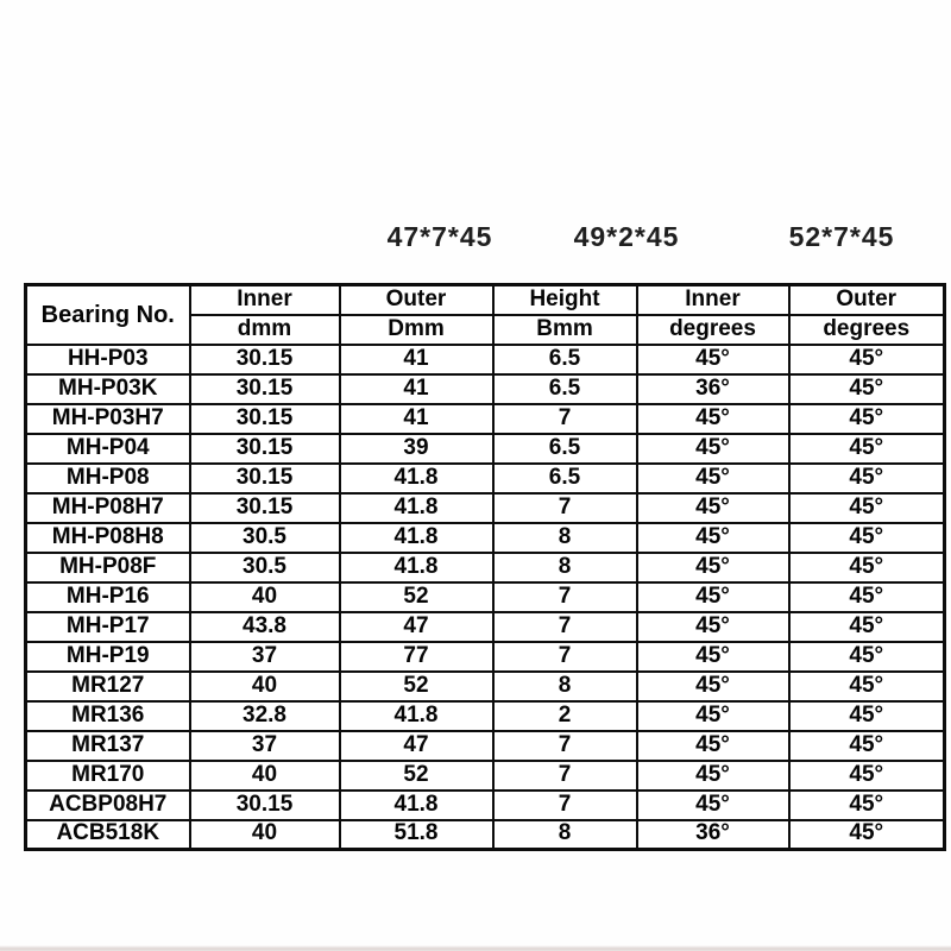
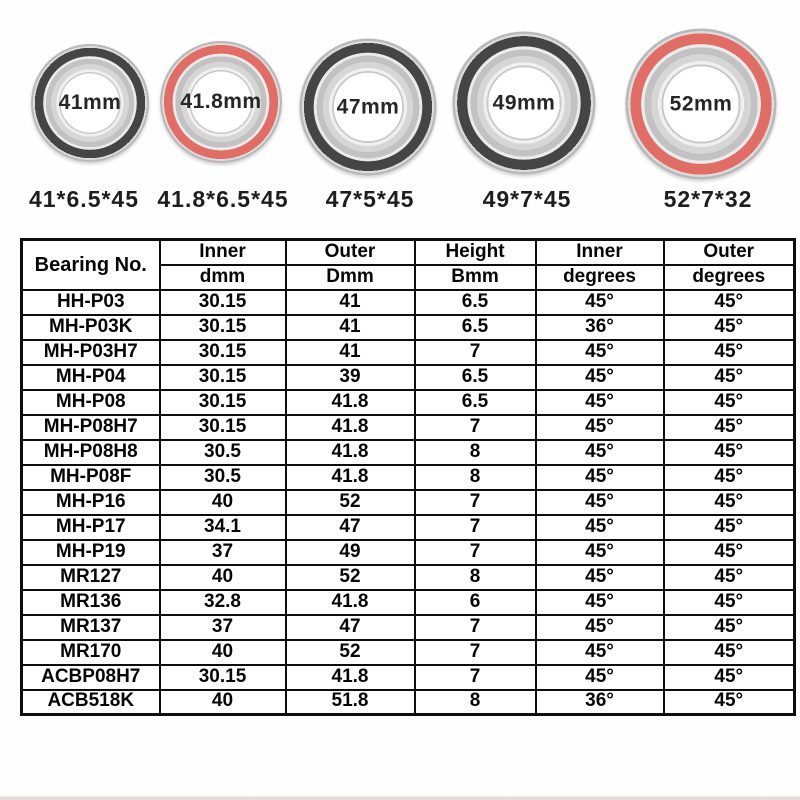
+ 41mm
+ 41.8mm
+ 47mm
+ 49mm
+ 52mm
+ 41*6.5*45
+ 41.8*6.5*45
- 47*7*45
+ 47*5*45
- 49*2*45
+ 49*7*45
- 52*7*45
+ 52*7*32
  Bearing No.	Inner	Outer	Height	Inner	Outer
  dmm	Dmm	Bmm	degrees	degrees
  HH-P03	30.15	41	6.5	45°	45°
  MH-P03K	30.15	41	6.5	36°	45°
  MH-P03H7	30.15	41	7	45°	45°
  MH-P04	30.15	39	6.5	45°	45°
  MH-P08	30.15	41.8	6.5	45°	45°
  MH-P08H7	30.15	41.8	7	45°	45°
  MH-P08H8	30.5	41.8	8	45°	45°
  MH-P08F	30.5	41.8	8	45°	45°
  MH-P16	40	52	7	45°	45°
- MH-P17	43.8	47	7	45°	45°
+ MH-P17	34.1	47	7	45°	45°
- MH-P19	37	77	7	45°	45°
+ MH-P19	37	49	7	45°	45°
  MR127	40	52	8	45°	45°
- MR136	32.8	41.8	2	45°	45°
+ MR136	32.8	41.8	6	45°	45°
  MR137	37	47	7	45°	45°
  MR170	40	52	7	45°	45°
  ACBP08H7	30.15	41.8	7	45°	45°
  ACB518K	40	51.8	8	36°	45°
